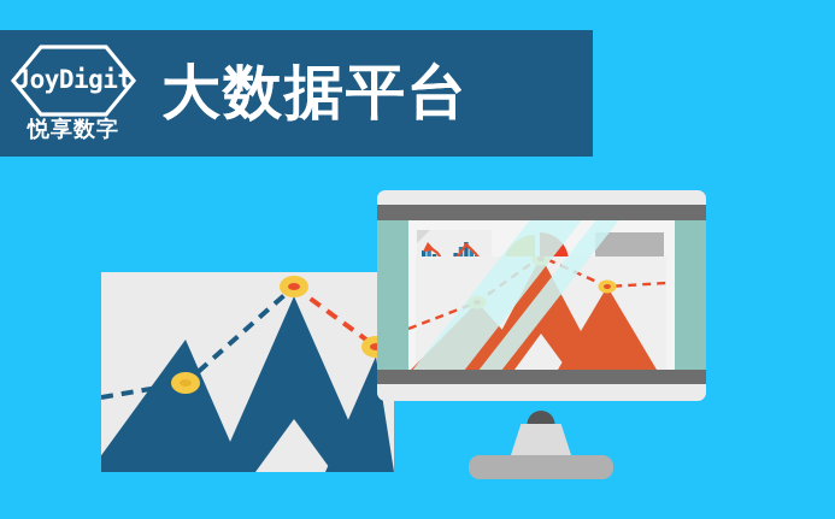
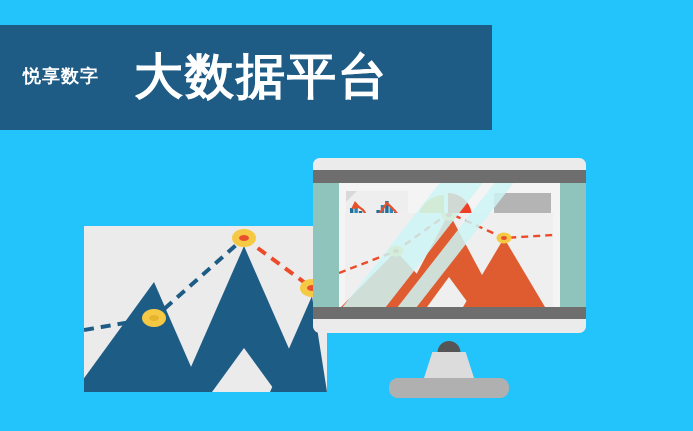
- JoyDigit
  悦享数字
  大数据平台
